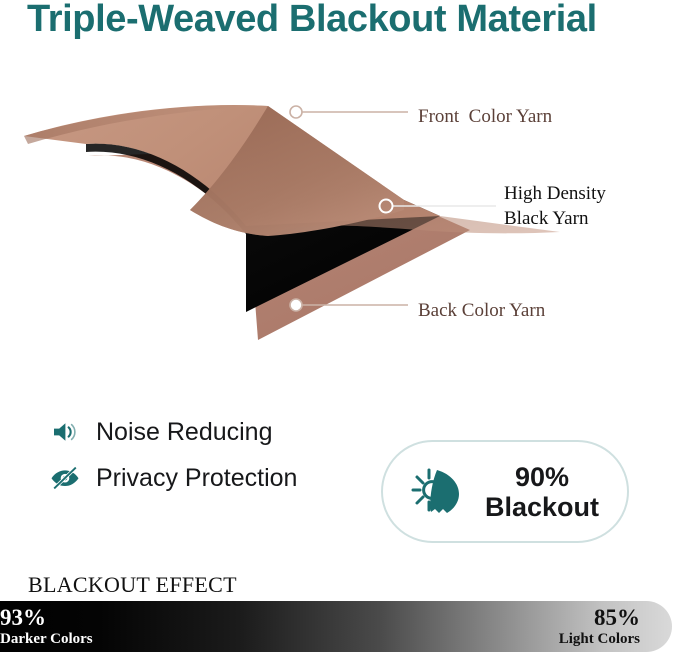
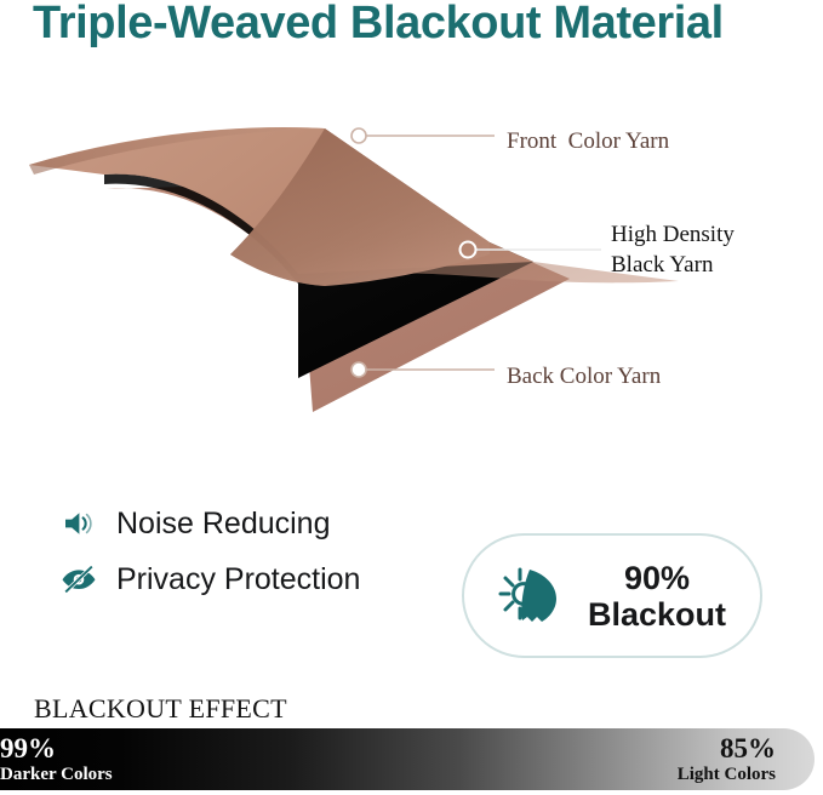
  Triple-Weaved Blackout Material
  Front Color Yarn
  High Density
  Black Yarn
  Back Color Yarn
  Noise Reducing
  Privacy Protection
  90%
  Blackout
  BLACKOUT EFFECT
- 93%
+ 99%
  Darker Colors
  85%
  Light Colors
